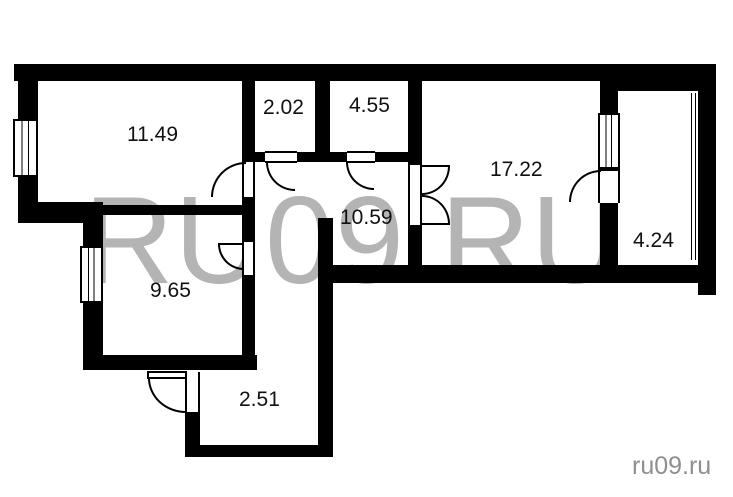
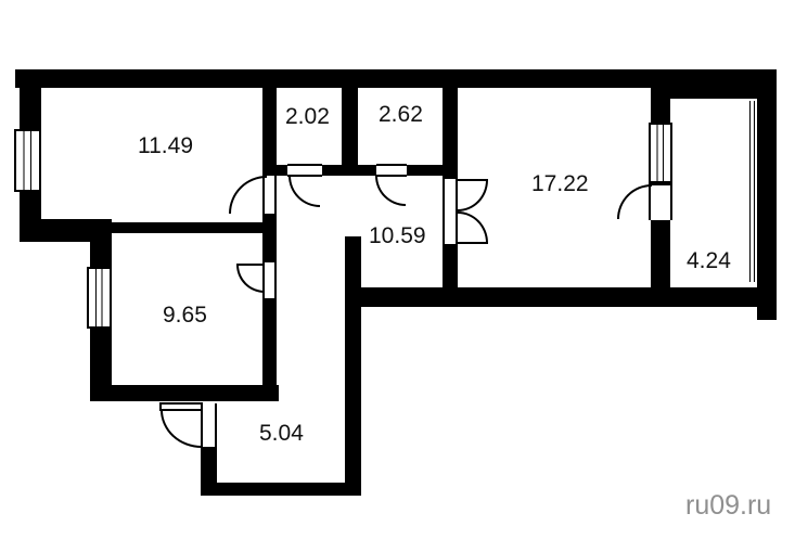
  11.49
  2.02
- 4.55
+ 2.62
  17.22
  10.59
  9.65
  4.24
- 2.51
+ 5.04
- RU09.RU
  ru09.ru
